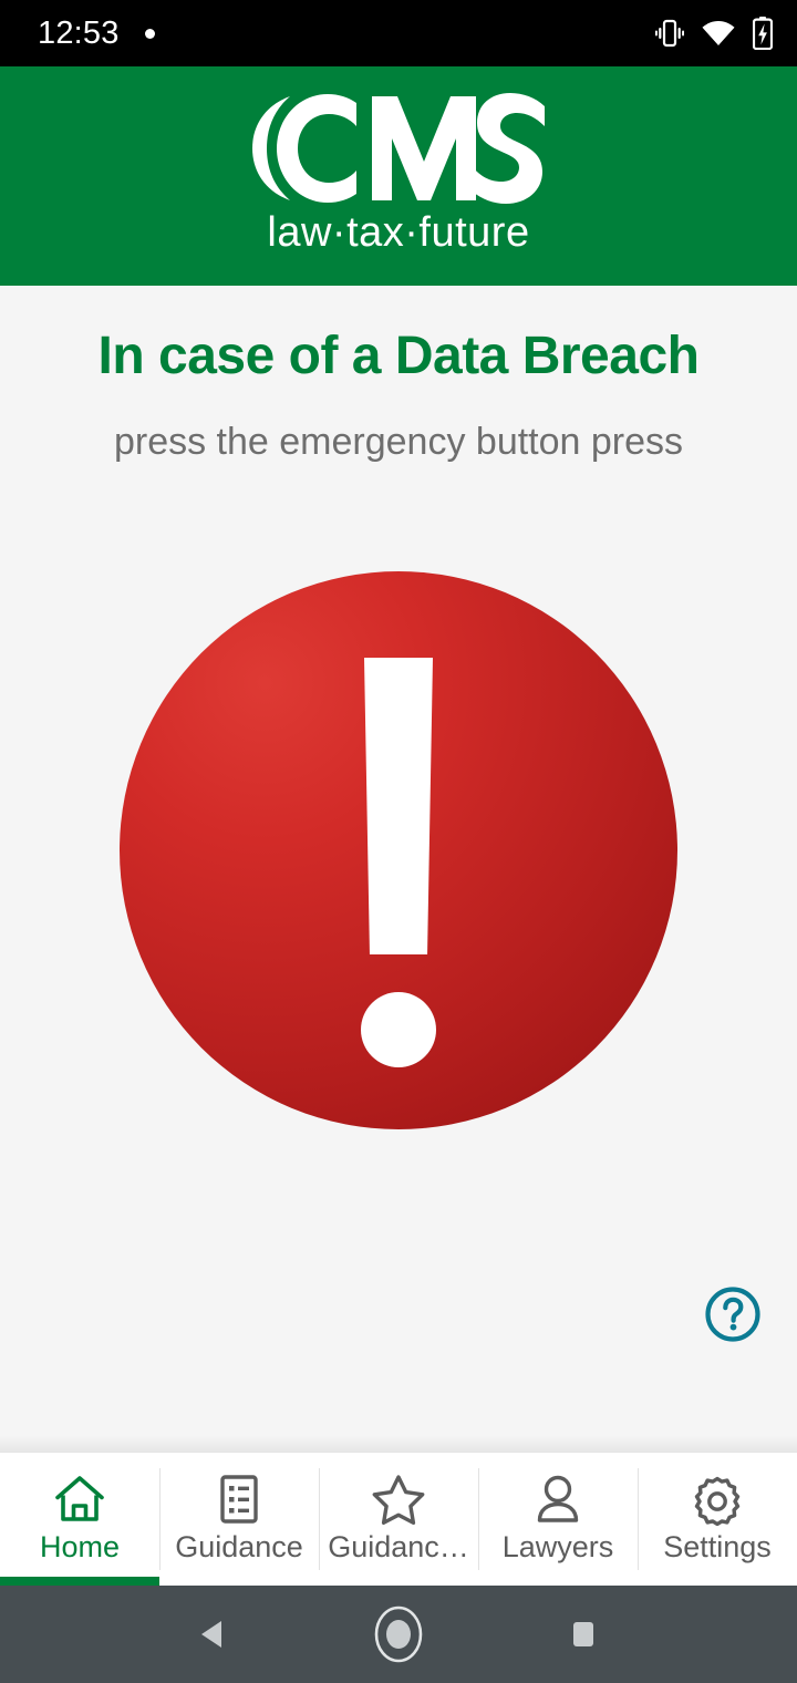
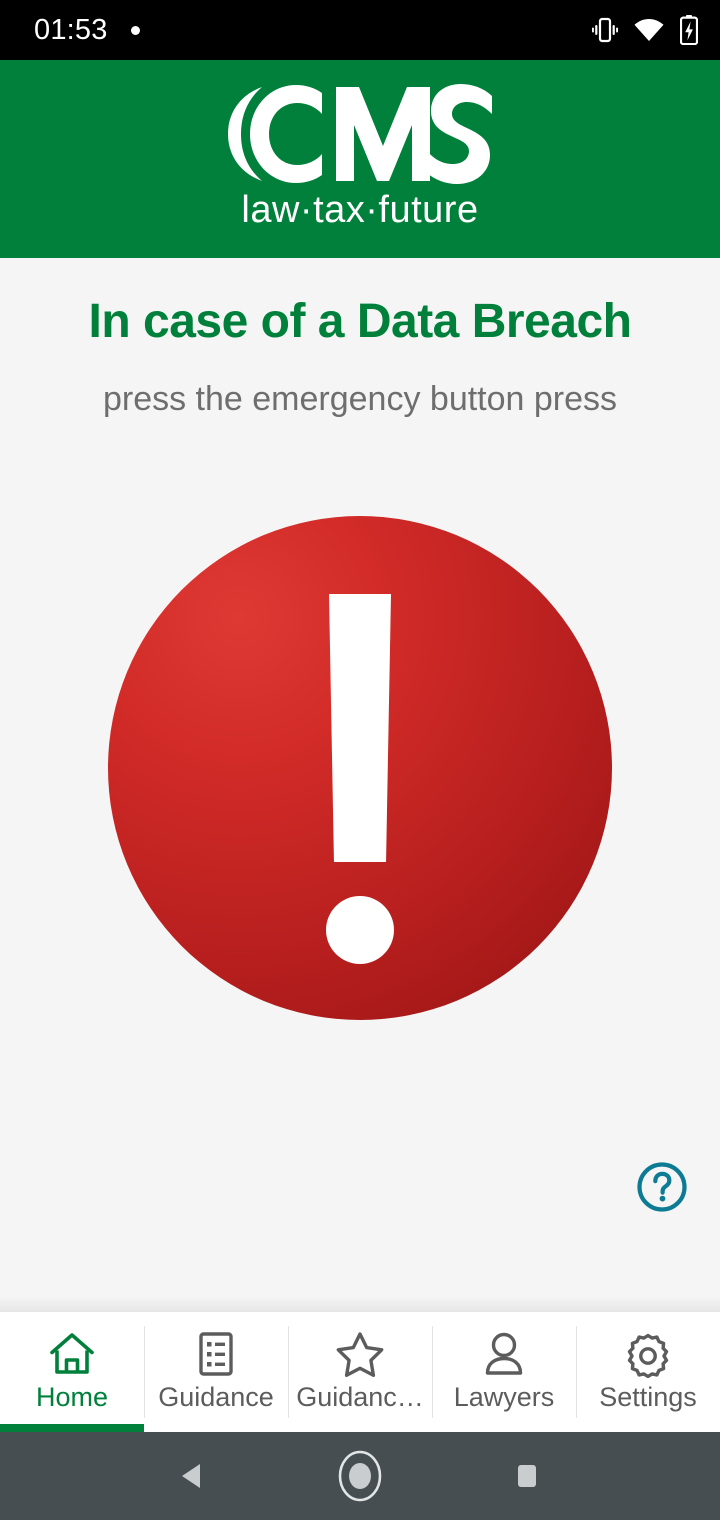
- 12:53
+ 01:53
  law·tax·future
  In case of a Data Breach
  press the emergency button press
  Home
  Guidance
  Guidanc…
  Lawyers
  Settings
